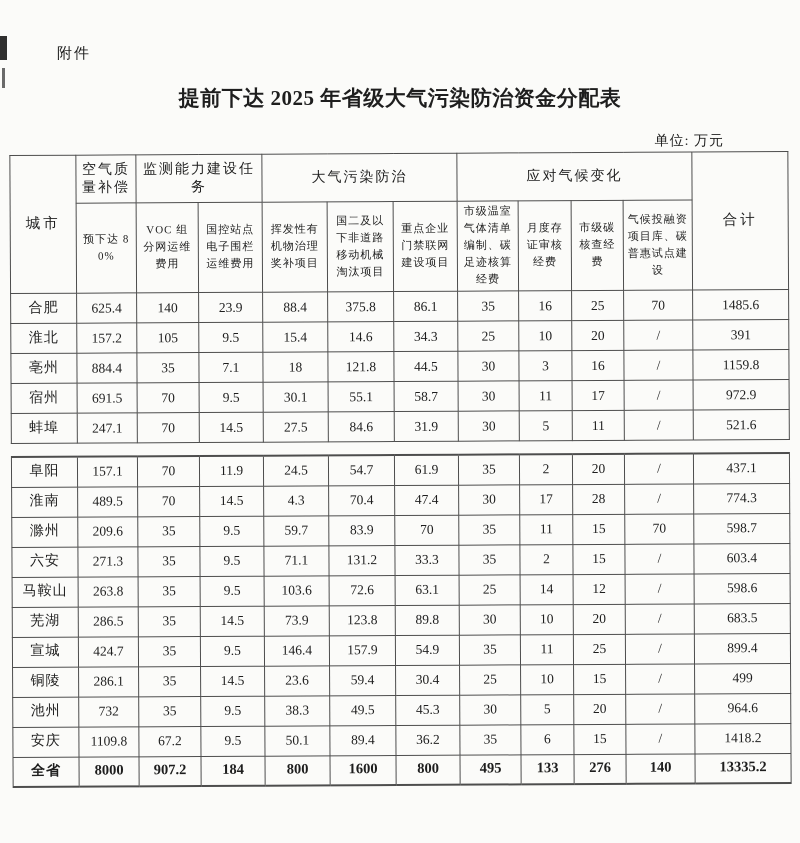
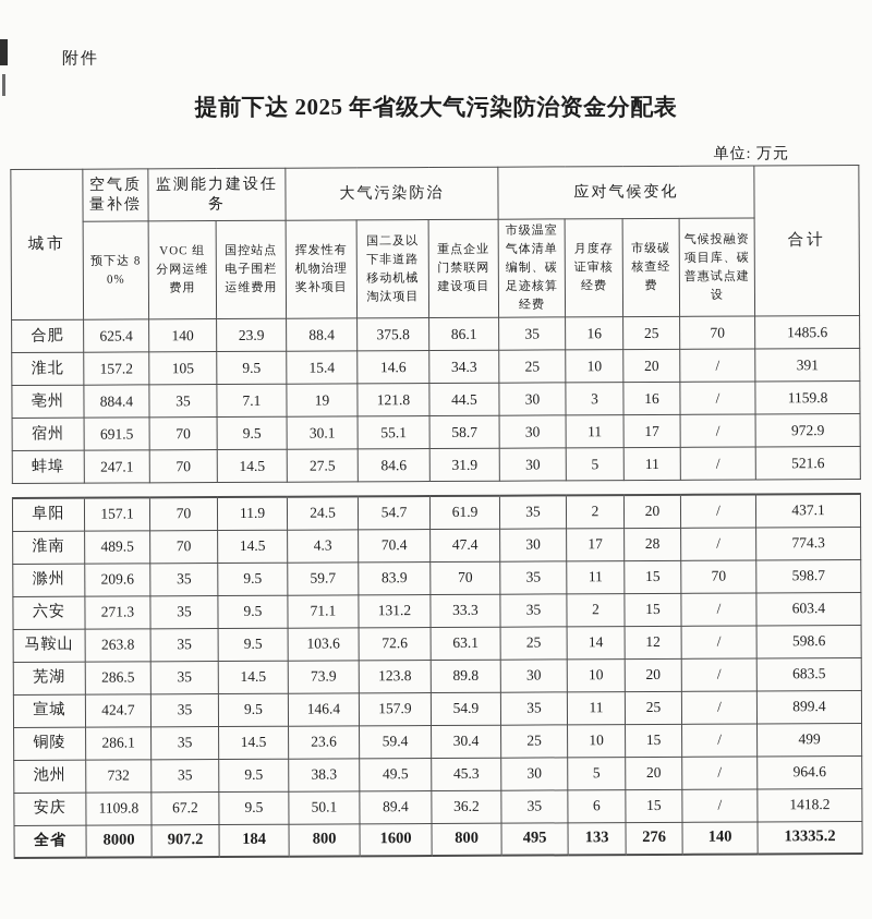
  附件
  提前下达 2025 年省级大气污染防治资金分配表
  单位: 万元
  城市	空气质量补偿	监测能力建设任务	大气污染防治	应对气候变化	合计
  预下达 80%	VOC 组分网运维费用	国控站点电子围栏运维费用	挥发性有机物治理奖补项目	国二及以下非道路移动机械淘汰项目	重点企业门禁联网建设项目	市级温室气体清单编制、碳足迹核算经费	月度存证审核经费	市级碳核查经费	气候投融资项目库、碳普惠试点建设
  合肥	625.4	140	23.9	88.4	375.8	86.1	35	16	25	70	1485.6
  淮北	157.2	105	9.5	15.4	14.6	34.3	25	10	20	/	391
- 亳州	884.4	35	7.1	18	121.8	44.5	30	3	16	/	1159.8
+ 亳州	884.4	35	7.1	19	121.8	44.5	30	3	16	/	1159.8
  宿州	691.5	70	9.5	30.1	55.1	58.7	30	11	17	/	972.9
  蚌埠	247.1	70	14.5	27.5	84.6	31.9	30	5	11	/	521.6
  阜阳	157.1	70	11.9	24.5	54.7	61.9	35	2	20	/	437.1
  淮南	489.5	70	14.5	4.3	70.4	47.4	30	17	28	/	774.3
  滁州	209.6	35	9.5	59.7	83.9	70	35	11	15	70	598.7
  六安	271.3	35	9.5	71.1	131.2	33.3	35	2	15	/	603.4
  马鞍山	263.8	35	9.5	103.6	72.6	63.1	25	14	12	/	598.6
  芜湖	286.5	35	14.5	73.9	123.8	89.8	30	10	20	/	683.5
  宣城	424.7	35	9.5	146.4	157.9	54.9	35	11	25	/	899.4
  铜陵	286.1	35	14.5	23.6	59.4	30.4	25	10	15	/	499
  池州	732	35	9.5	38.3	49.5	45.3	30	5	20	/	964.6
  安庆	1109.8	67.2	9.5	50.1	89.4	36.2	35	6	15	/	1418.2
  全省	8000	907.2	184	800	1600	800	495	133	276	140	13335.2
